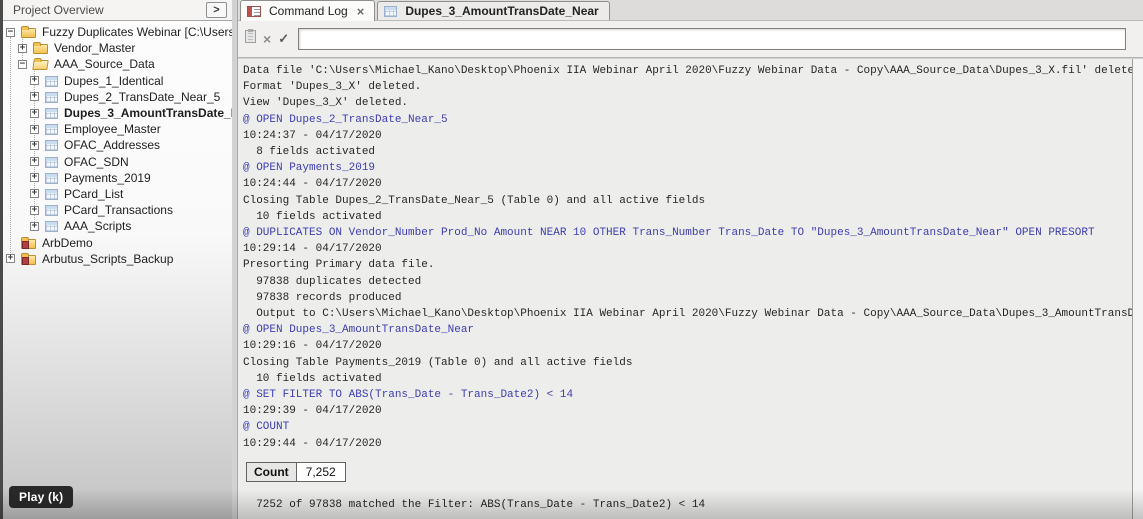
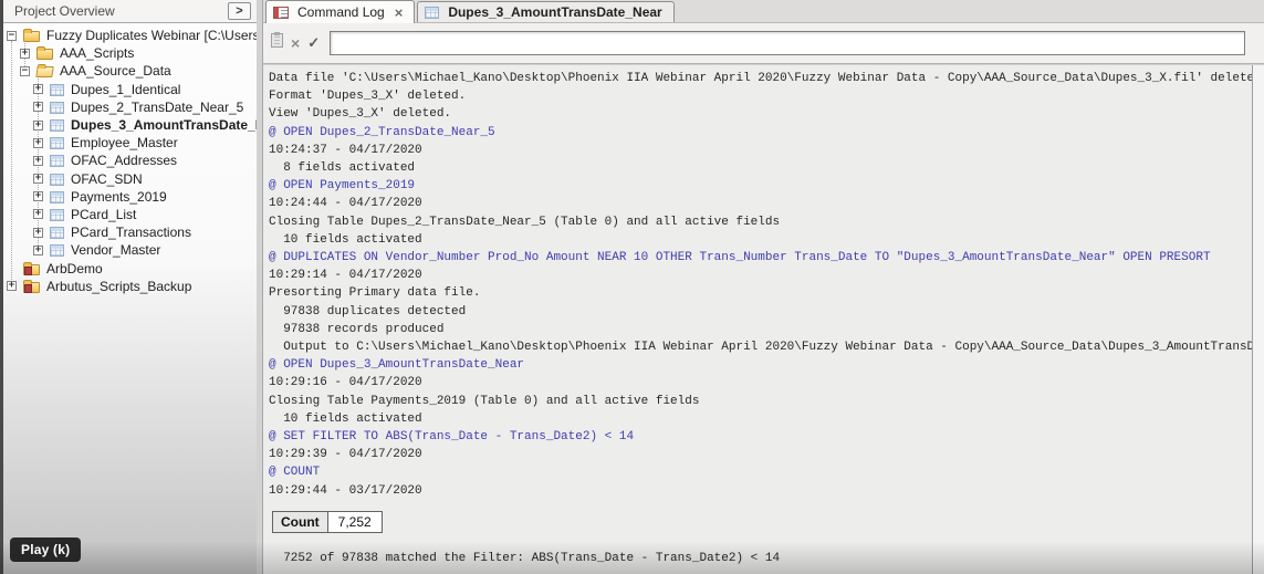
  Project Overview
  >
  −
  Fuzzy Duplicates Webinar [C:\Users
  +
- Vendor_Master
+ AAA_Scripts
  −
  AAA_Source_Data
  +
  Dupes_1_Identical
  +
  Dupes_2_TransDate_Near_5
  +
  Dupes_3_AmountTransDate_
  +
  Employee_Master
  +
  OFAC_Addresses
  +
  OFAC_SDN
  +
  Payments_2019
  +
  PCard_List
  +
  PCard_Transactions
  +
- AAA_Scripts
+ Vendor_Master
  ArbDemo
  +
  Arbutus_Scripts_Backup
  Command Log
  ×
  Dupes_3_AmountTransDate_Near
  ×
  ✓
  Data file 'C:\Users\Michael_Kano\Desktop\Phoenix IIA Webinar April 2020\Fuzzy Webinar Data - Copy\AAA_Source_Data\Dupes_3_X.fil' delete
  Format 'Dupes_3_X' deleted.
  View 'Dupes_3_X' deleted.
  @ OPEN Dupes_2_TransDate_Near_5
  10:24:37 - 04/17/2020
  8 fields activated
  @ OPEN Payments_2019
  10:24:44 - 04/17/2020
  Closing Table Dupes_2_TransDate_Near_5 (Table 0) and all active fields
  10 fields activated
  @ DUPLICATES ON Vendor_Number Prod_No Amount NEAR 10 OTHER Trans_Number Trans_Date TO "Dupes_3_AmountTransDate_Near" OPEN PRESORT
  10:29:14 - 04/17/2020
  Presorting Primary data file.
  97838 duplicates detected
  97838 records produced
  Output to C:\Users\Michael_Kano\Desktop\Phoenix IIA Webinar April 2020\Fuzzy Webinar Data - Copy\AAA_Source_Data\Dupes_3_AmountTransD
  @ OPEN Dupes_3_AmountTransDate_Near
  10:29:16 - 04/17/2020
  Closing Table Payments_2019 (Table 0) and all active fields
  10 fields activated
  @ SET FILTER TO ABS(Trans_Date - Trans_Date2) < 14
  10:29:39 - 04/17/2020
  @ COUNT
- 10:29:44 - 04/17/2020
+ 10:29:44 - 03/17/2020
  Count
  7,252
  Play (k)
